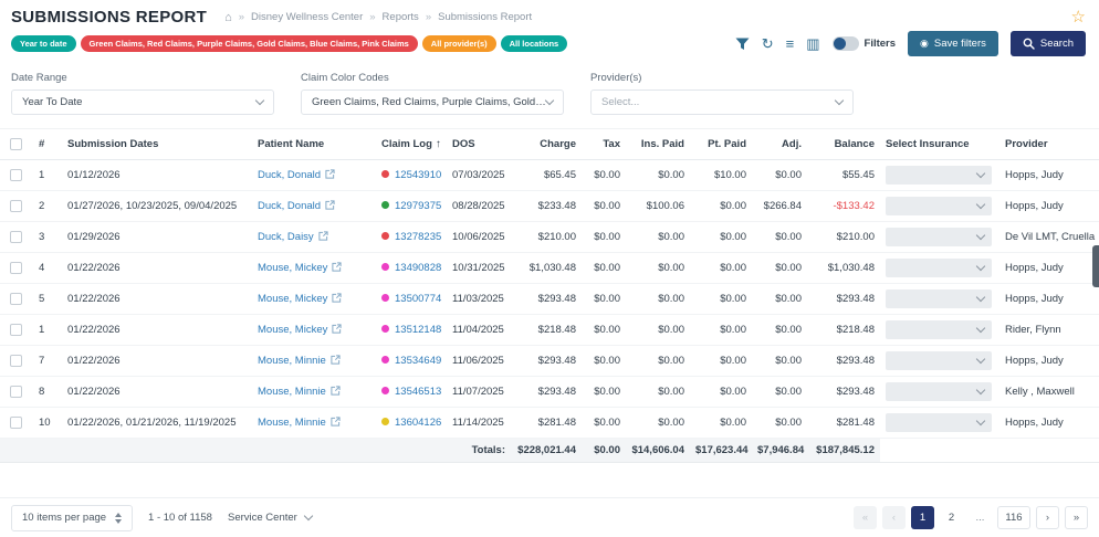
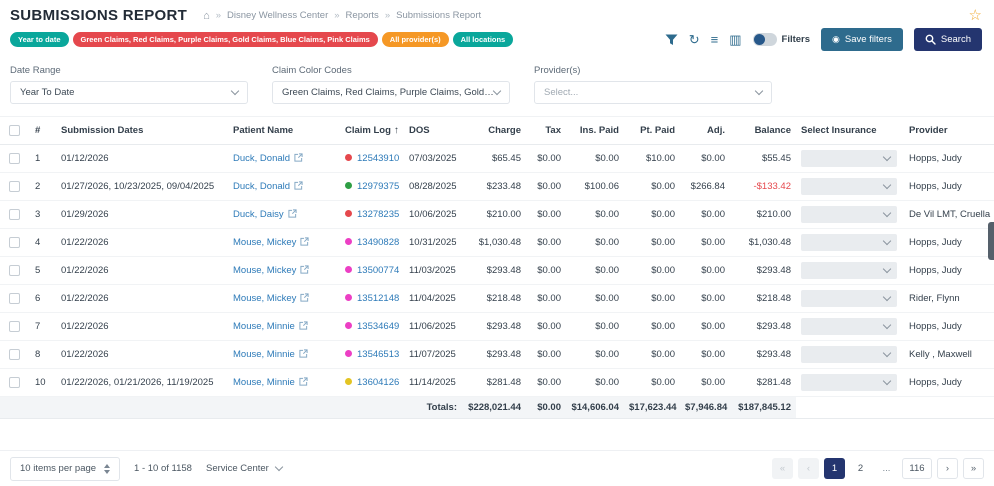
  SUBMISSIONS REPORT
  ⌂
  »
  Disney Wellness Center
  »
  Reports
  »
  Submissions Report
  ☆
  Year to date
  Green Claims, Red Claims, Purple Claims, Gold Claims, Blue Claims, Pink Claims
  All provider(s)
  All locations
  ↻
  ≡
  ▥
  Filters
  ◉
  Save filters
  Search
  Date Range
  Year To Date
  Claim Color Codes
  Green Claims, Red Claims, Purple Claims, Gold C
  Provider(s)
  Select...
  	#	Submission Dates	Patient Name	Claim Log ↑	DOS	Charge	Tax	Ins. Paid	Pt. Paid	Adj.	Balance	Select Insurance	Provider
  	1	01/12/2026	Duck, Donald	12543910	07/03/2025	$65.45	$0.00	$0.00	$10.00	$0.00	$55.45		Hopps, Judy
  	2	01/27/2026, 10/23/2025, 09/04/2025	Duck, Donald	12979375	08/28/2025	$233.48	$0.00	$100.06	$0.00	$266.84	-$133.42		Hopps, Judy
  	3	01/29/2026	Duck, Daisy	13278235	10/06/2025	$210.00	$0.00	$0.00	$0.00	$0.00	$210.00		De Vil LMT, Cruella
  	4	01/22/2026	Mouse, Mickey	13490828	10/31/2025	$1,030.48	$0.00	$0.00	$0.00	$0.00	$1,030.48		Hopps, Judy
  	5	01/22/2026	Mouse, Mickey	13500774	11/03/2025	$293.48	$0.00	$0.00	$0.00	$0.00	$293.48		Hopps, Judy
- 	1	01/22/2026	Mouse, Mickey	13512148	11/04/2025	$218.48	$0.00	$0.00	$0.00	$0.00	$218.48		Rider, Flynn
+ 	6	01/22/2026	Mouse, Mickey	13512148	11/04/2025	$218.48	$0.00	$0.00	$0.00	$0.00	$218.48		Rider, Flynn
  	7	01/22/2026	Mouse, Minnie	13534649	11/06/2025	$293.48	$0.00	$0.00	$0.00	$0.00	$293.48		Hopps, Judy
  	8	01/22/2026	Mouse, Minnie	13546513	11/07/2025	$293.48	$0.00	$0.00	$0.00	$0.00	$293.48		Kelly , Maxwell
  	10	01/22/2026, 01/21/2026, 11/19/2025	Mouse, Minnie	13604126	11/14/2025	$281.48	$0.00	$0.00	$0.00	$0.00	$281.48		Hopps, Judy
  					Totals:	$228,021.44	$0.00	$14,606.04	$17,623.44	$7,946.84	$187,845.12
  10 items per page
  1 - 10 of 1158
  Service Center
  «
  ‹
  1
  2
  ...
  116
  ›
  »
